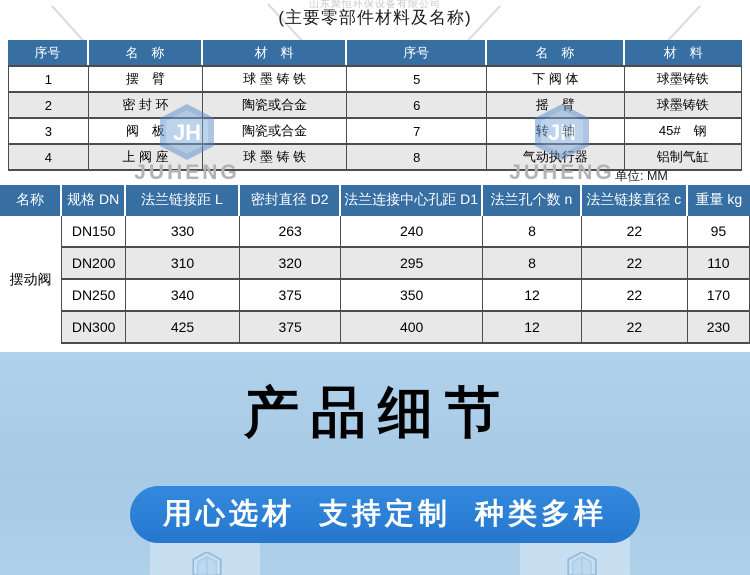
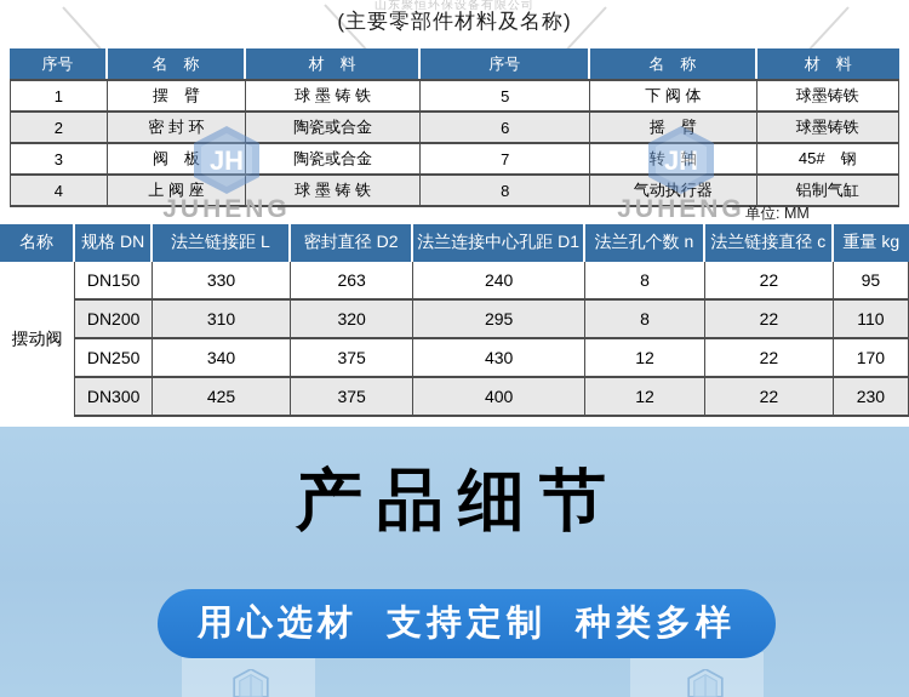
  山东聚恒环保设备有限公司
  (主要零部件材料及名称)
  序号	名 称	材 料	序号	名 称	材 料
  1	摆 臂	球 墨 铸 铁	5	下 阀 体	球墨铸铁
  2	密 封 环	陶瓷或合金	6	摇 臂	球墨铸铁
  3	阀 板	陶瓷或合金	7	转 轴	45# 钢
  4	上 阀 座	球 墨 铸 铁	8	气动执行器	铝制气缸
  JH
  JUHENG
  JH
  JUHENG
  单位: MM
  名称	规格 DN	法兰链接距 L	密封直径 D2	法兰连接中心孔距 D1	法兰孔个数 n	法兰链接直径 c	重量 kg
  摆动阀	DN150	330	263	240	8	22	95
  DN200	310	320	295	8	22	110
- DN250	340	375	350	12	22	170
+ DN250	340	375	430	12	22	170
  DN300	425	375	400	12	22	230
  产品细节
  用心选材 支持定制 种类多样
